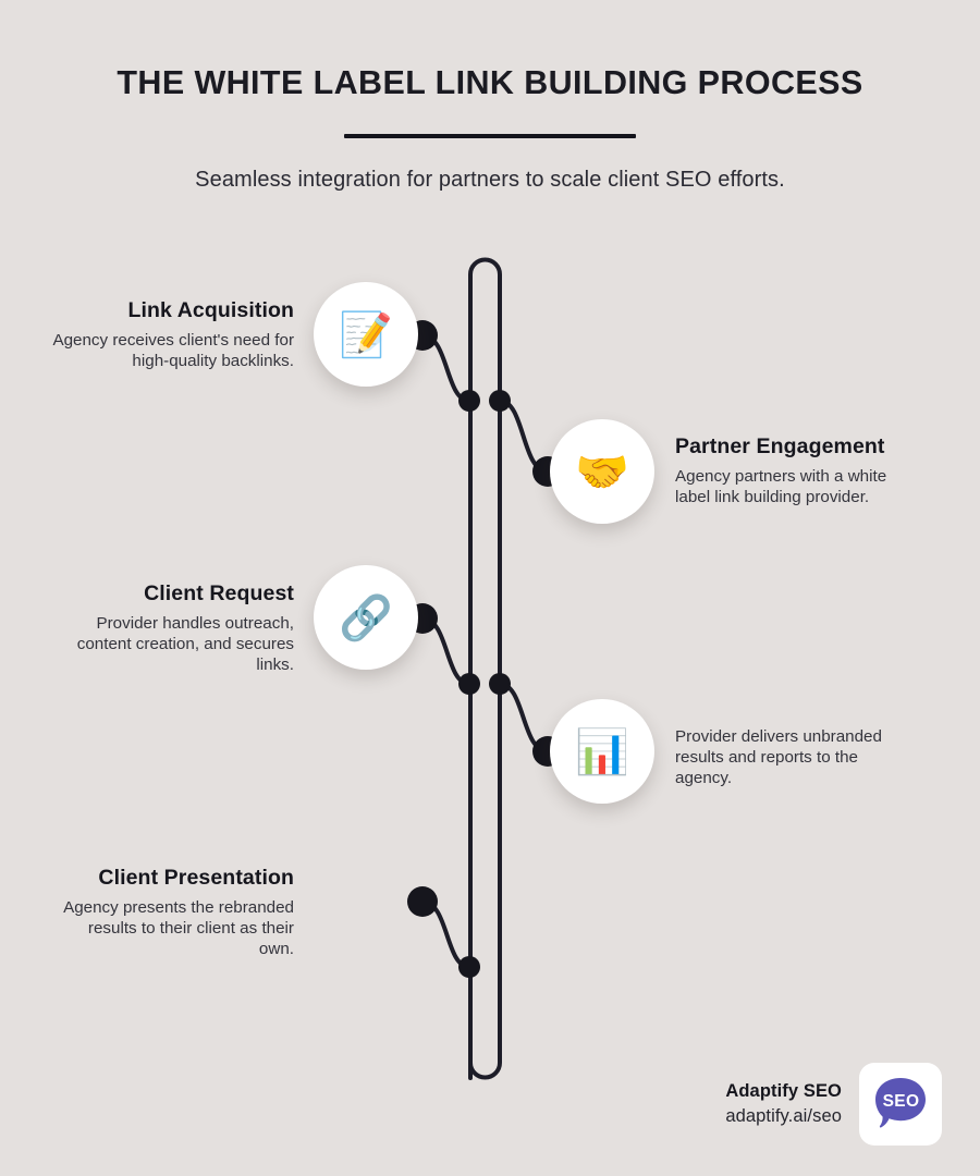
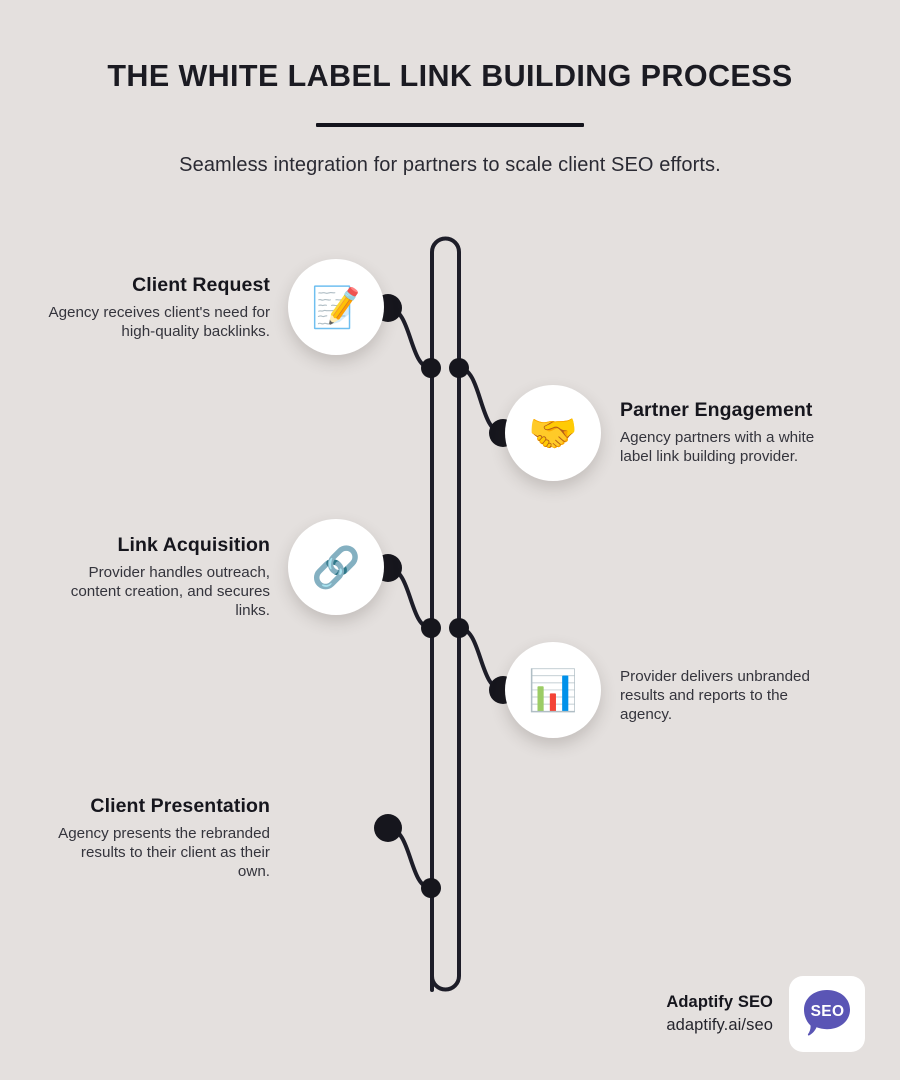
  THE WHITE LABEL LINK BUILDING PROCESS
  Seamless integration for partners to scale client SEO efforts.
  📝
- Link Acquisition
+ Client Request
  Agency receives client's need for high-quality backlinks.
  🤝
  Partner Engagement
  Agency partners with a white label link building provider.
  🔗
- Client Request
+ Link Acquisition
  Provider handles outreach, content creation, and secures links.
  📊
  Provider delivers unbranded results and reports to the agency.
  Client Presentation
  Agency presents the rebranded results to their client as their own.
  Adaptify SEO
  adaptify.ai/seo
  SEO
